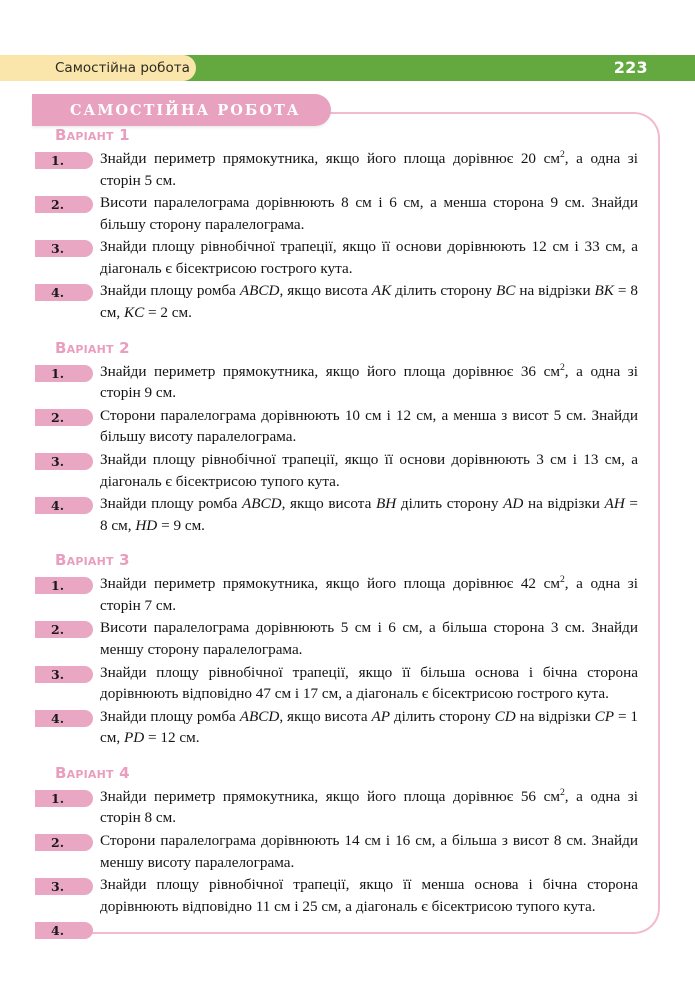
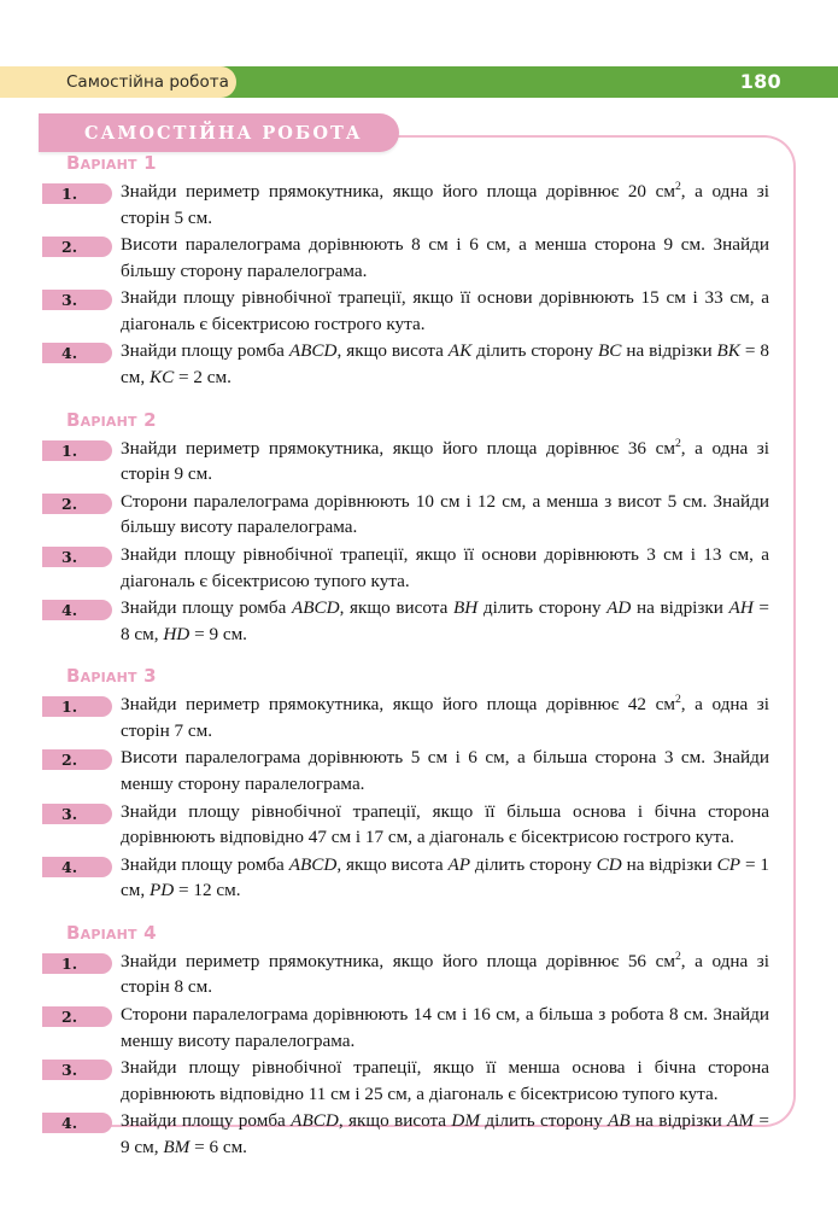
  Самостійна робота
- 223
+ 180
  САМОСТІЙНА РОБОТА
  Варіант 1
  1.
  Знайди периметр прямокутника, якщо його площа дорівнює 20 см2, а одна зі сторін 5 см.
  2.
  Висоти паралелограма дорівнюють 8 см і 6 см, а менша сторона 9 см. Знайди більшу сторону паралелограма.
  3.
- Знайди площу рівнобічної трапеції, якщо її основи дорівнюють 12 см і 33 см, а діагональ є бісектрисою гострого кута.
+ Знайди площу рівнобічної трапеції, якщо її основи дорівнюють 15 см і 33 см, а діагональ є бісектрисою гострого кута.
  4.
  Знайди площу ромба ABCD, якщо висота AK ділить сторону BC на відрізки BK = 8 см, KC = 2 см.
  Варіант 2
  1.
  Знайди периметр прямокутника, якщо його площа дорівнює 36 см2, а одна зі сторін 9 см.
  2.
  Сторони паралелограма дорівнюють 10 см і 12 см, а менша з висот 5 см. Знайди більшу висоту паралелограма.
  3.
  Знайди площу рівнобічної трапеції, якщо її основи дорівнюють 3 см і 13 см, а діагональ є бісектрисою тупого кута.
  4.
  Знайди площу ромба ABCD, якщо висота BH ділить сторону AD на відрізки AH = 8 см, HD = 9 см.
  Варіант 3
  1.
  Знайди периметр прямокутника, якщо його площа дорівнює 42 см2, а одна зі сторін 7 см.
  2.
  Висоти паралелограма дорівнюють 5 см і 6 см, а більша сторона 3 см. Знайди меншу сторону паралелограма.
  3.
  Знайди площу рівнобічної трапеції, якщо її більша основа і бічна сторона дорівнюють відповідно 47 см і 17 см, а діагональ є бісектри­сою гострого кута.
  4.
  Знайди площу ромба ABCD, якщо висота AP ділить сторону CD на відрізки CP = 1 см, PD = 12 см.
  Варіант 4
  1.
  Знайди периметр прямокутника, якщо його площа дорівнює 56 см2, а одна зі сторін 8 см.
  2.
- Сторони паралелограма дорівнюють 14 см і 16 см, а більша з висот 8 см. Знайди меншу висоту паралелограма.
+ Сторони паралелограма дорівнюють 14 см і 16 см, а більша з робота 8 см. Знайди меншу висоту паралелограма.
  3.
  Знайди площу рівнобічної трапеції, якщо її менша основа і бічна сторона дорівнюють відповідно 11 см і 25 см, а діагональ є бісектри­сою тупого кута.
  4.
+ Знайди площу ромба ABCD, якщо висота DM ділить сторону AB на відрізки AM = 9 см, BM = 6 см.
